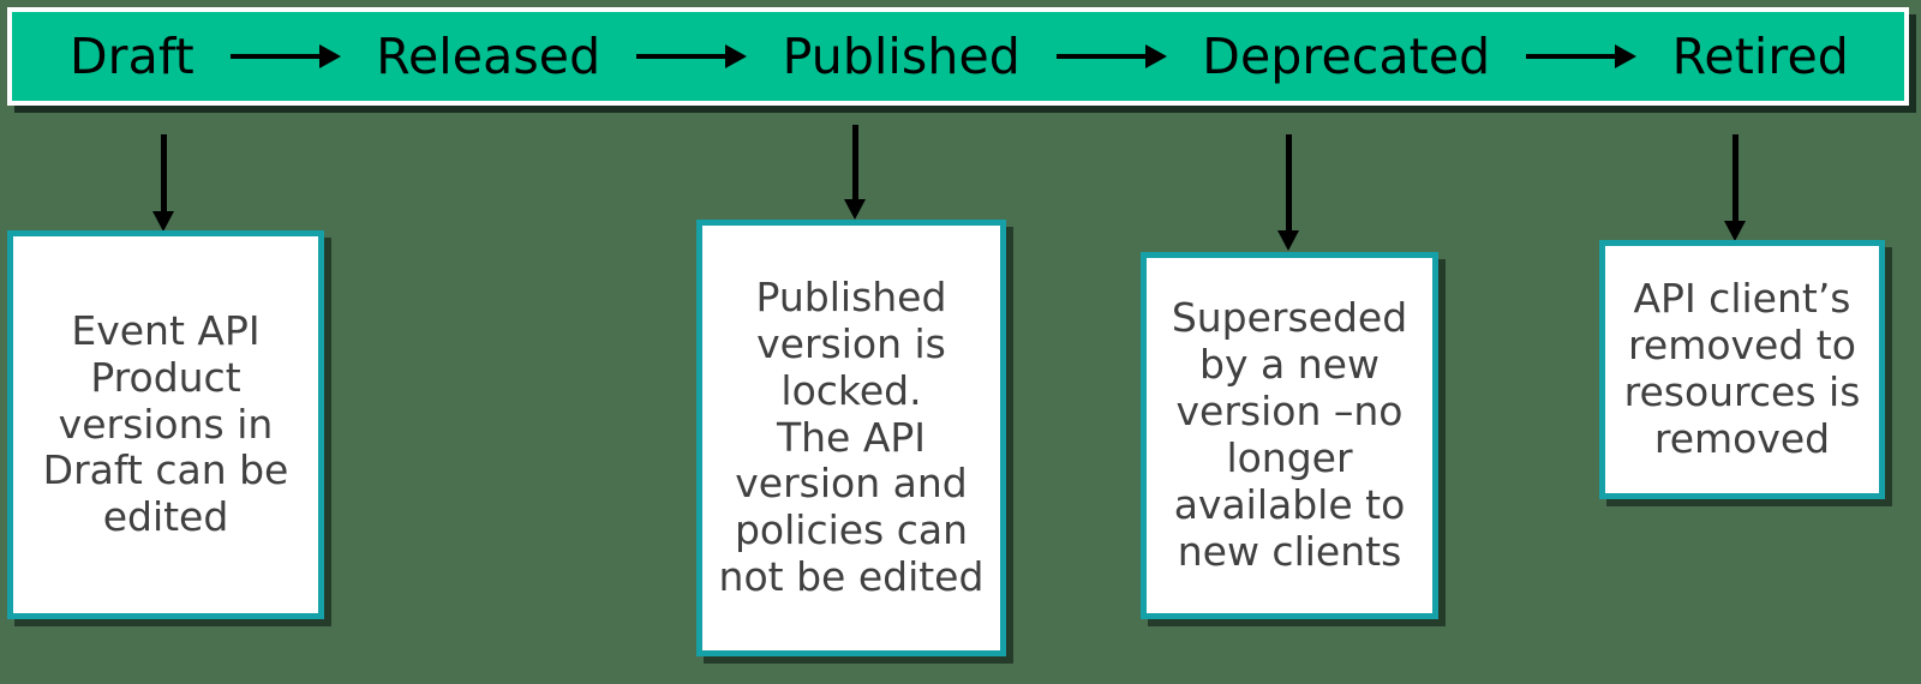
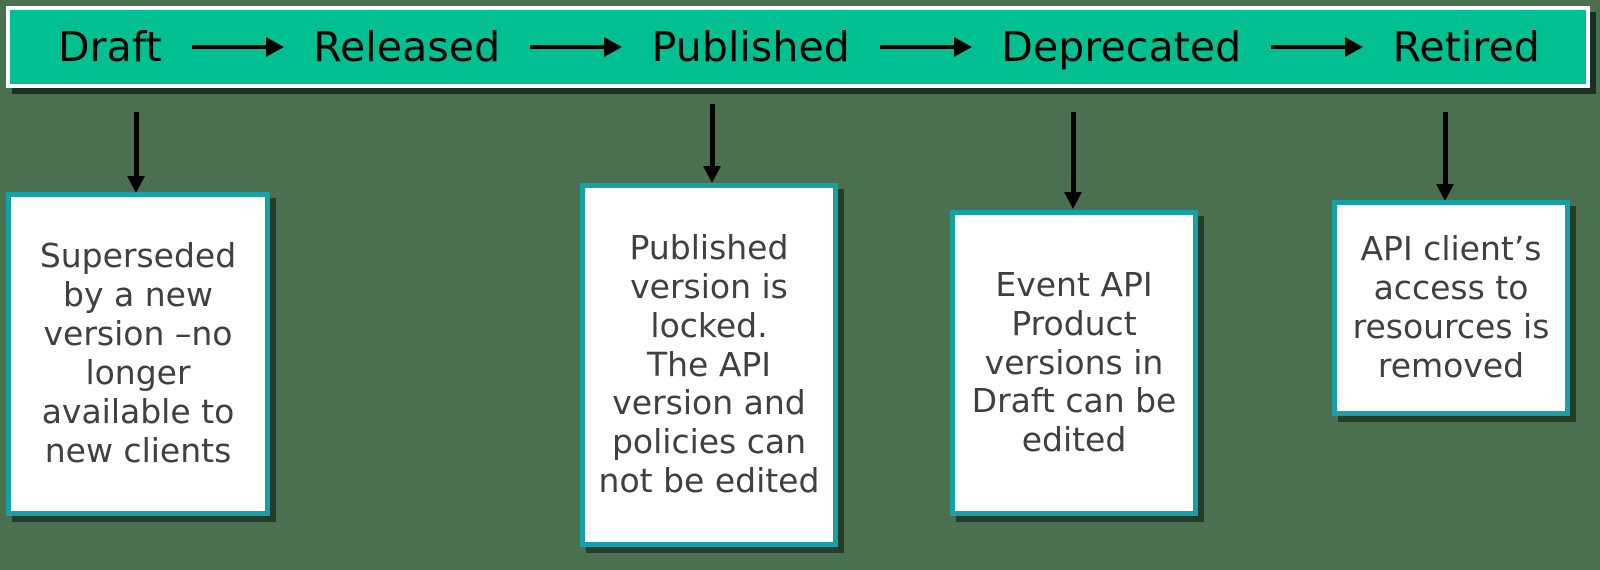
  Draft
  Released
  Published
  Deprecated
  Retired
- Event API Product versions in Draft can be edited
+ Superseded by a new version –no longer available to new clients
  Published version is locked.
  The API version and policies can not be edited
- Superseded by a new version –no longer available to new clients
+ Event API Product versions in Draft can be edited
- API client’s removed to resources is removed
+ API client’s access to resources is removed
